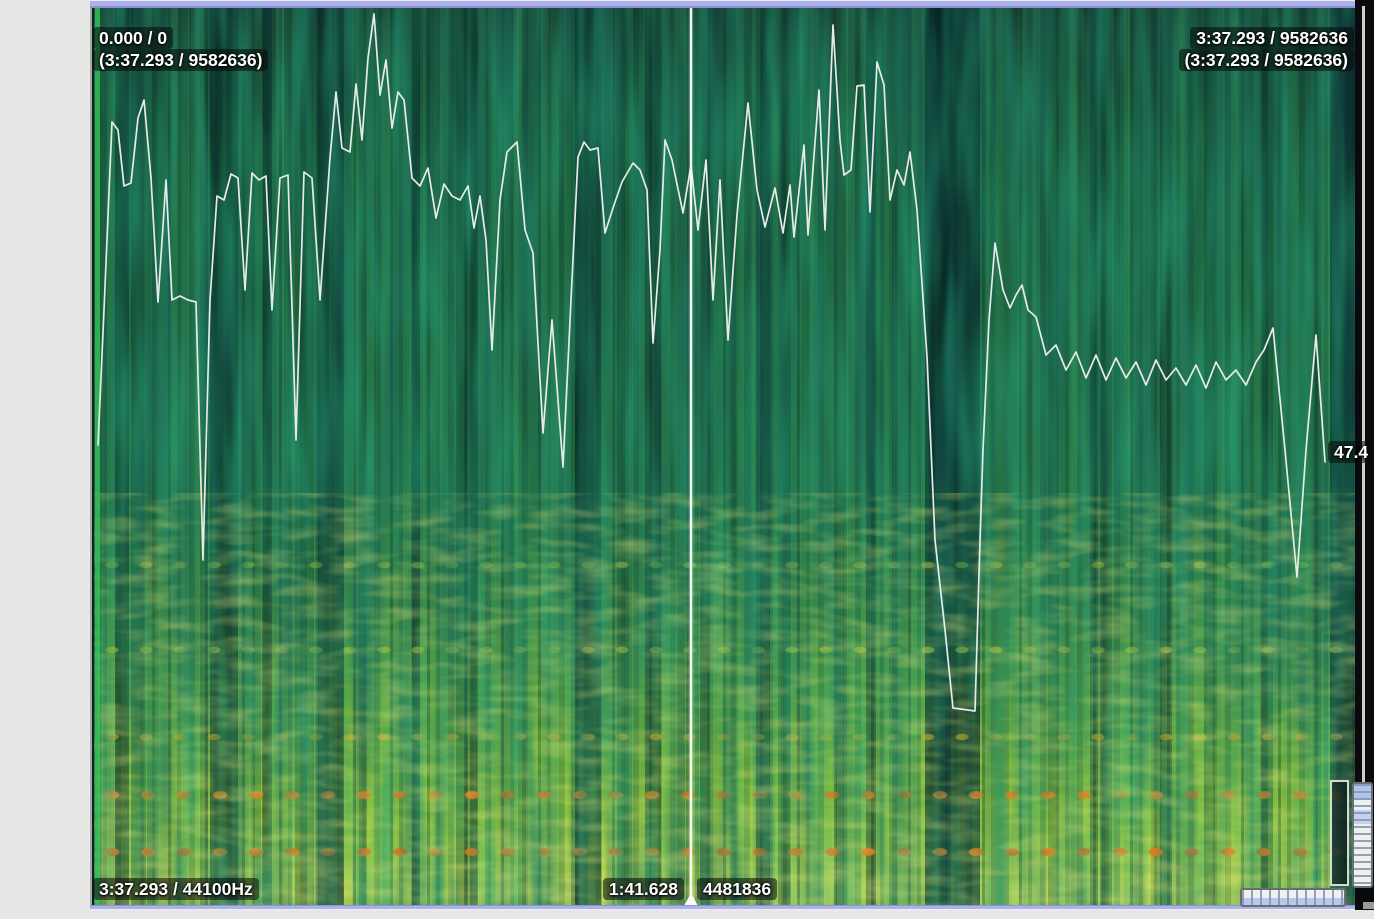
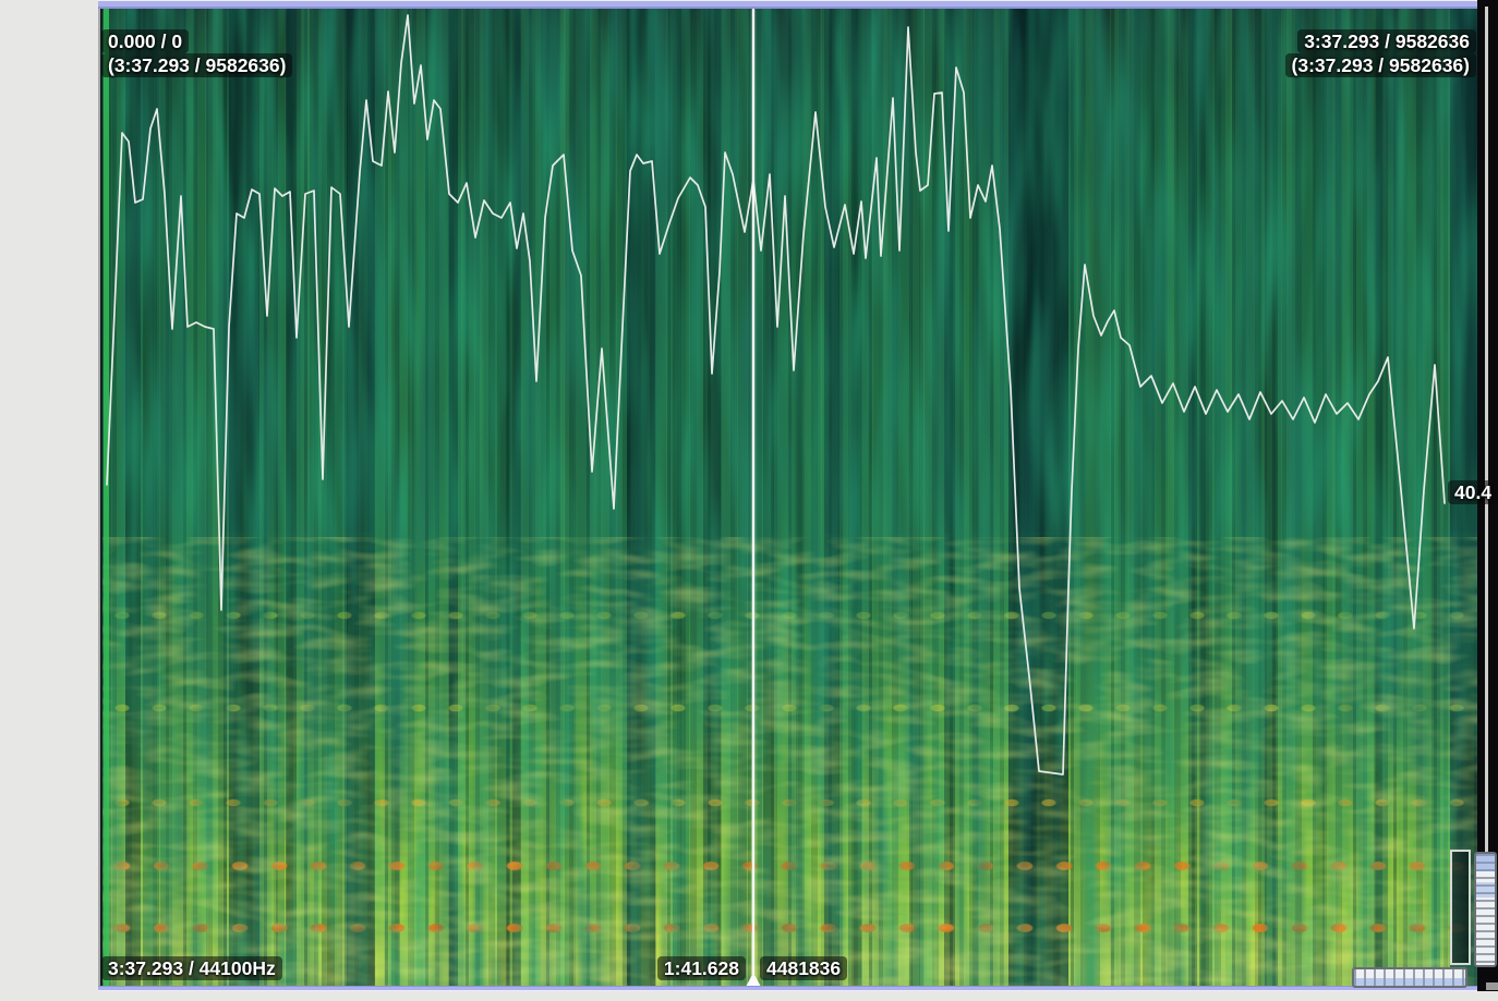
  0.000 / 0
  (3:37.293 / 9582636)
  3:37.293 / 9582636
  (3:37.293 / 9582636)
  3:37.293 / 44100Hz
  1:41.628
  4481836
- 47.4
+ 40.4
